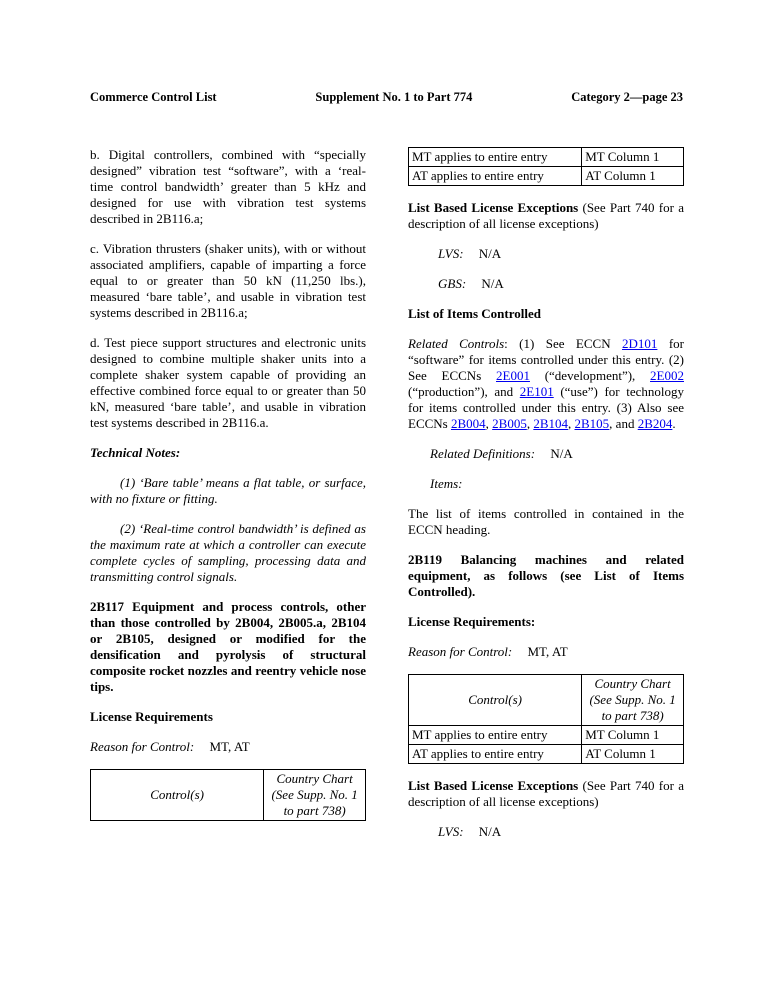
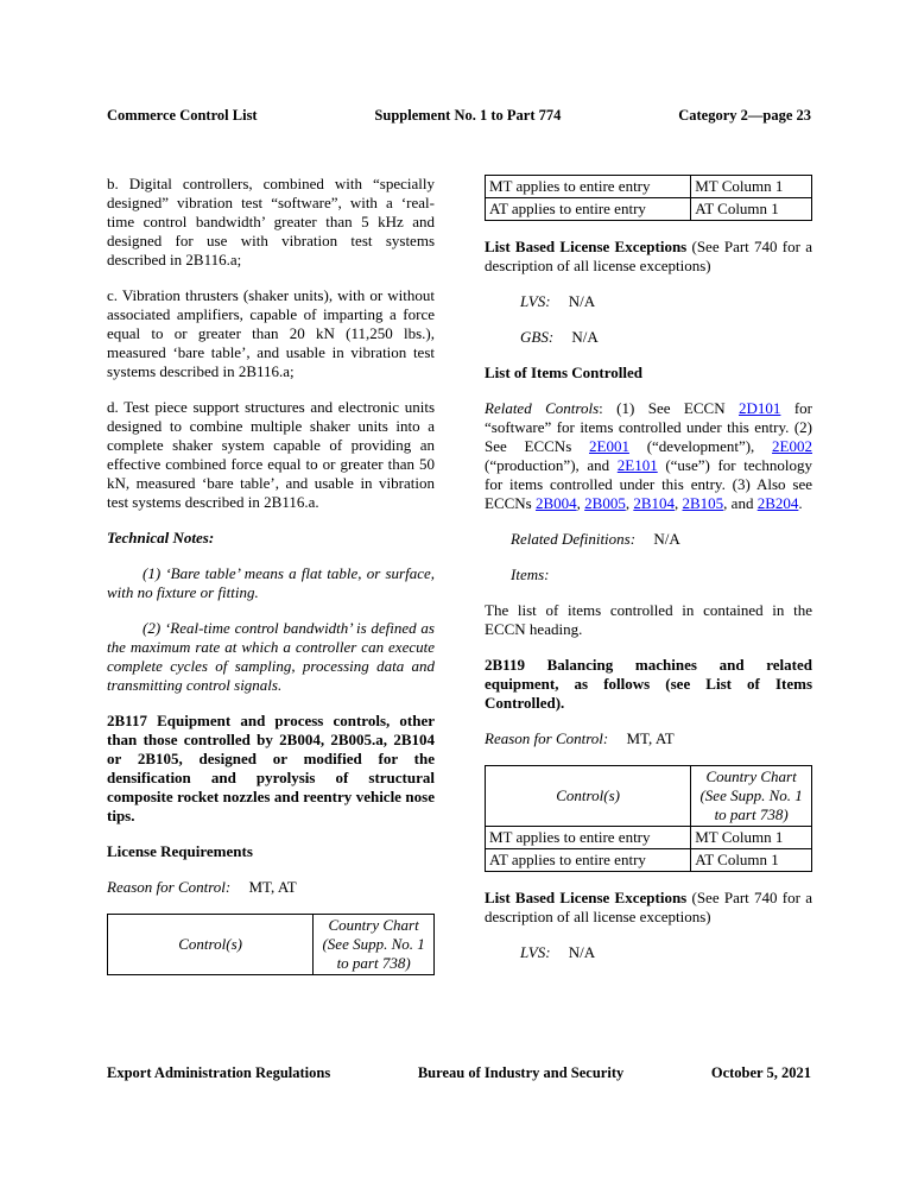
  Commerce Control List
  Supplement No. 1 to Part 774
  Category 2—page 23
  b. Digital controllers, combined with “specially designed” vibration test “software”, with a ‘real-time control bandwidth’ greater than 5 kHz and designed for use with vibration test systems described in 2B116.a;
- c. Vibration thrusters (shaker units), with or without associated amplifiers, capable of imparting a force equal to or greater than 50 kN (11,250 lbs.), measured ‘bare table’, and usable in vibration test systems described in 2B116.a;
+ c. Vibration thrusters (shaker units), with or without associated amplifiers, capable of imparting a force equal to or greater than 20 kN (11,250 lbs.), measured ‘bare table’, and usable in vibration test systems described in 2B116.a;
  d. Test piece support structures and electronic units designed to combine multiple shaker units into a complete shaker system capable of providing an effective combined force equal to or greater than 50 kN, measured ‘bare table’, and usable in vibration test systems described in 2B116.a.
  Technical Notes:
  (1) ‘Bare table’ means a flat table, or surface, with no fixture or fitting.
  (2) ‘Real-time control bandwidth’ is defined as the maximum rate at which a controller can execute complete cycles of sampling, processing data and transmitting control signals.
  2B117 Equipment and process controls, other than those controlled by 2B004, 2B005.a, 2B104 or 2B105, designed or modified for the densification and pyrolysis of structural composite rocket nozzles and reentry vehicle nose tips.
  License Requirements
  Reason for Control: MT, AT
  Control(s)	Country Chart (See Supp. No. 1 to part 738)
  MT applies to entire entry	MT Column 1
  AT applies to entire entry	AT Column 1
  List Based License Exceptions (See Part 740 for a description of all license exceptions)
  LVS: N/A
  GBS: N/A
  List of Items Controlled
  Related Controls: (1) See ECCN 2D101 for “software” for items controlled under this entry. (2) See ECCNs 2E001 (“development”), 2E002 (“production”), and 2E101 (“use”) for technology for items controlled under this entry. (3) Also see ECCNs 2B004, 2B005, 2B104, 2B105, and 2B204.
  Related Definitions: N/A
  Items:
  The list of items controlled in contained in the ECCN heading.
  2B119 Balancing machines and related equipment, as follows (see List of Items Controlled).
- License Requirements:
  Reason for Control: MT, AT
  Control(s)	Country Chart (See Supp. No. 1 to part 738)
  MT applies to entire entry	MT Column 1
  AT applies to entire entry	AT Column 1
  List Based License Exceptions (See Part 740 for a description of all license exceptions)
  LVS: N/A
+ Export Administration Regulations
+ Bureau of Industry and Security
+ October 5, 2021
